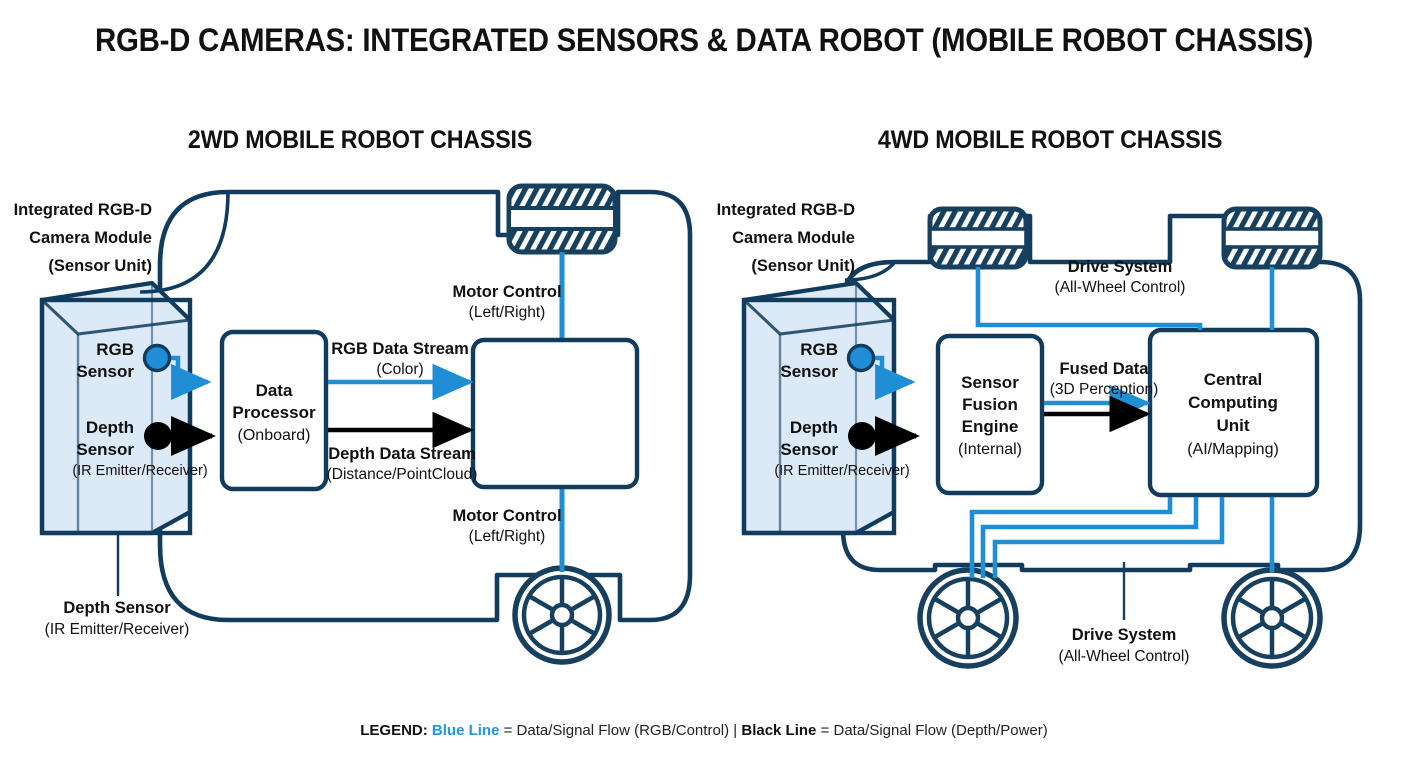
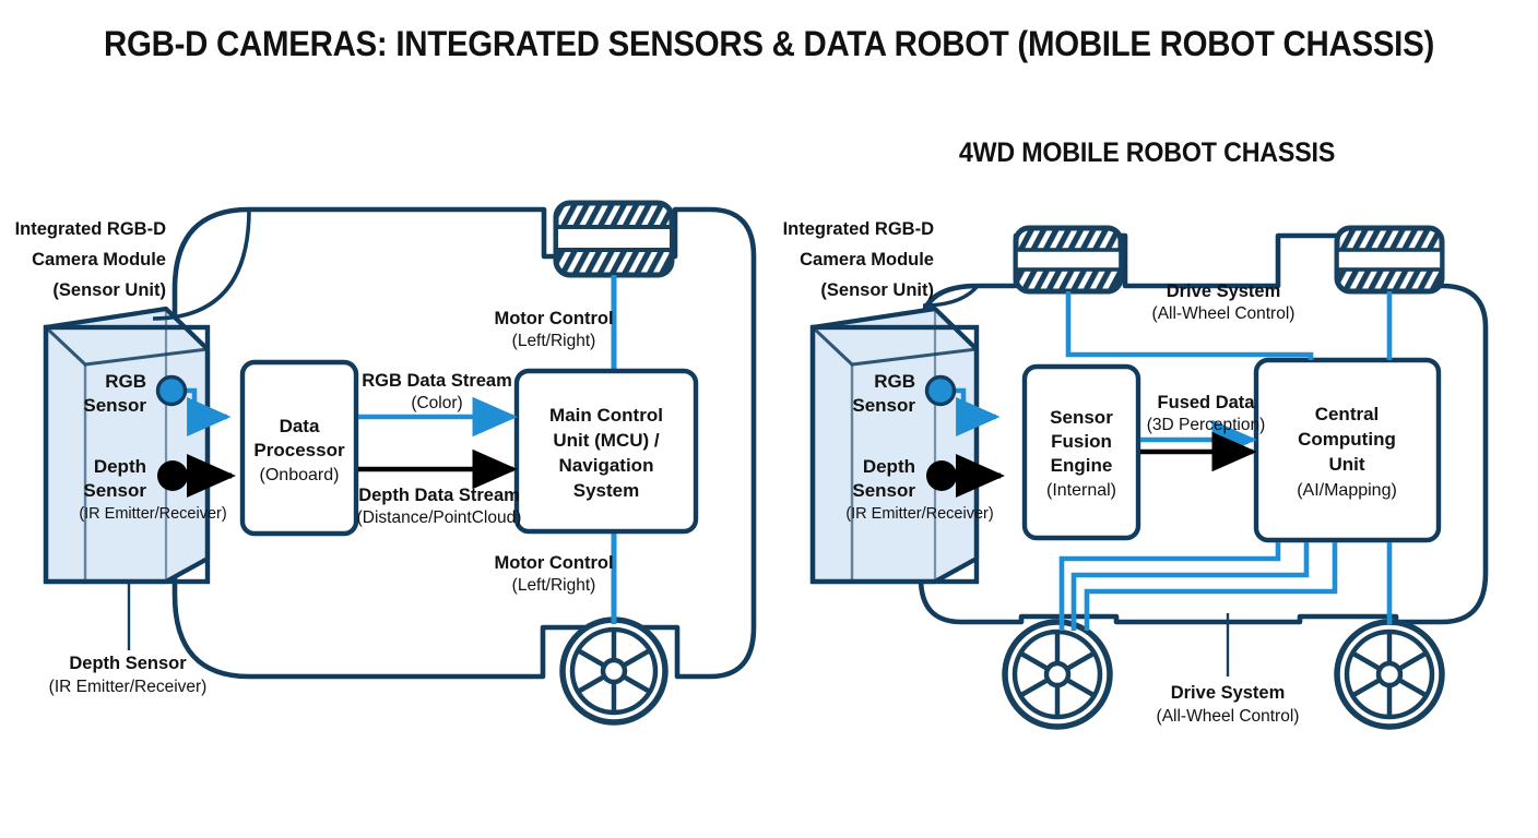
  RGB-D CAMERAS: INTEGRATED SENSORS & DATA ROBOT (MOBILE ROBOT CHASSIS)
- 2WD MOBILE ROBOT CHASSIS
  4WD MOBILE ROBOT CHASSIS
  Integrated RGB-D
  Camera Module
  (Sensor Unit)
  RGB
  Sensor
  Depth
  Sensor
  (IR Emitter/Receiver)
  Depth Sensor
  (IR Emitter/Receiver)
  Data
  Processor
  (Onboard)
+ Main Control
+ Unit (MCU) /
+ Navigation
+ System
  RGB Data Stream
  (Color)
  Depth Data Stream
  (Distance/PointCloud)
  Motor Control
  (Left/Right)
  Motor Control
  (Left/Right)
  Integrated RGB-D
  Camera Module
  (Sensor Unit)
  RGB
  Sensor
  Depth
  Sensor
  (IR Emitter/Receiver)
  Sensor
  Fusion
  Engine
  (Internal)
  Central
  Computing
  Unit
  (AI/Mapping)
  Fused Data
  (3D Perception)
  Drive System
  (All-Wheel Control)
  Drive System
  (All-Wheel Control)
- LEGEND: Blue Line = Data/Signal Flow (RGB/Control) | Black Line = Data/Signal Flow (Depth/Power)
